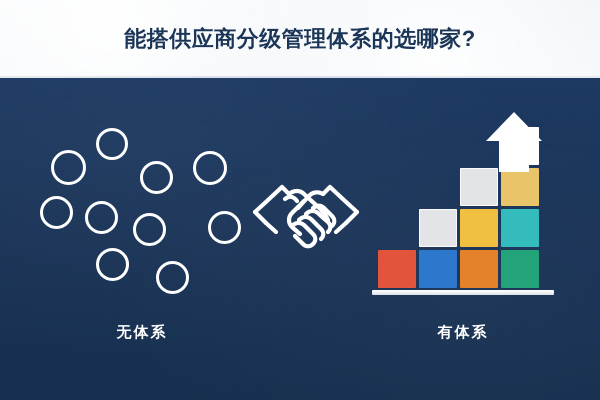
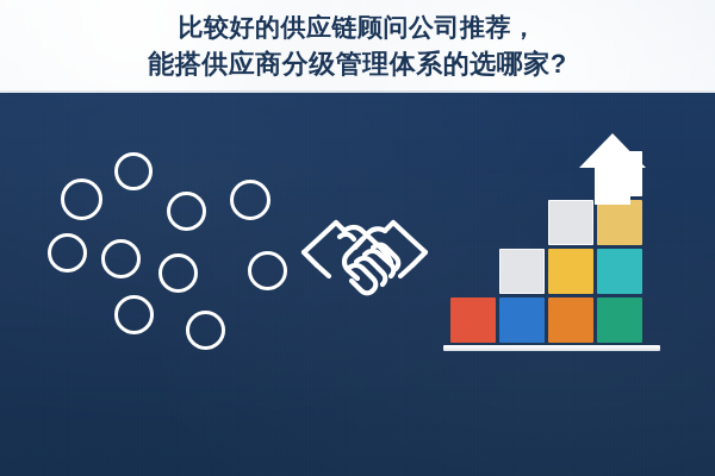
+ 比较好的供应链顾问公司推荐，
  能搭供应商分级管理体系的选哪家?
- 无体系
- 有体系
